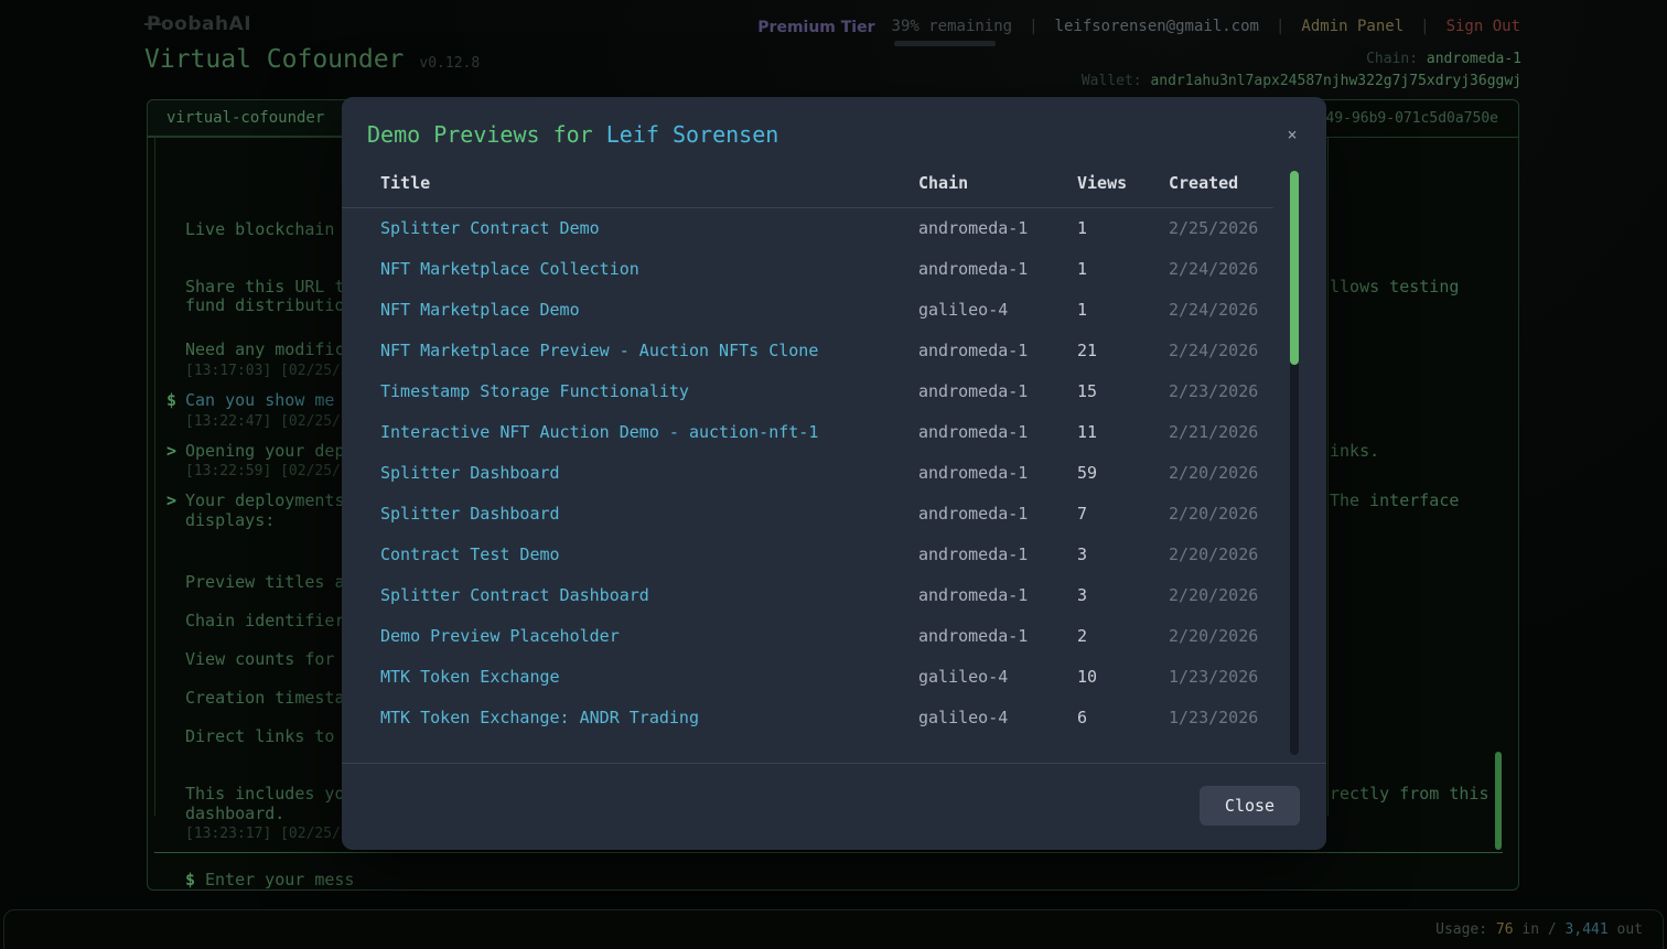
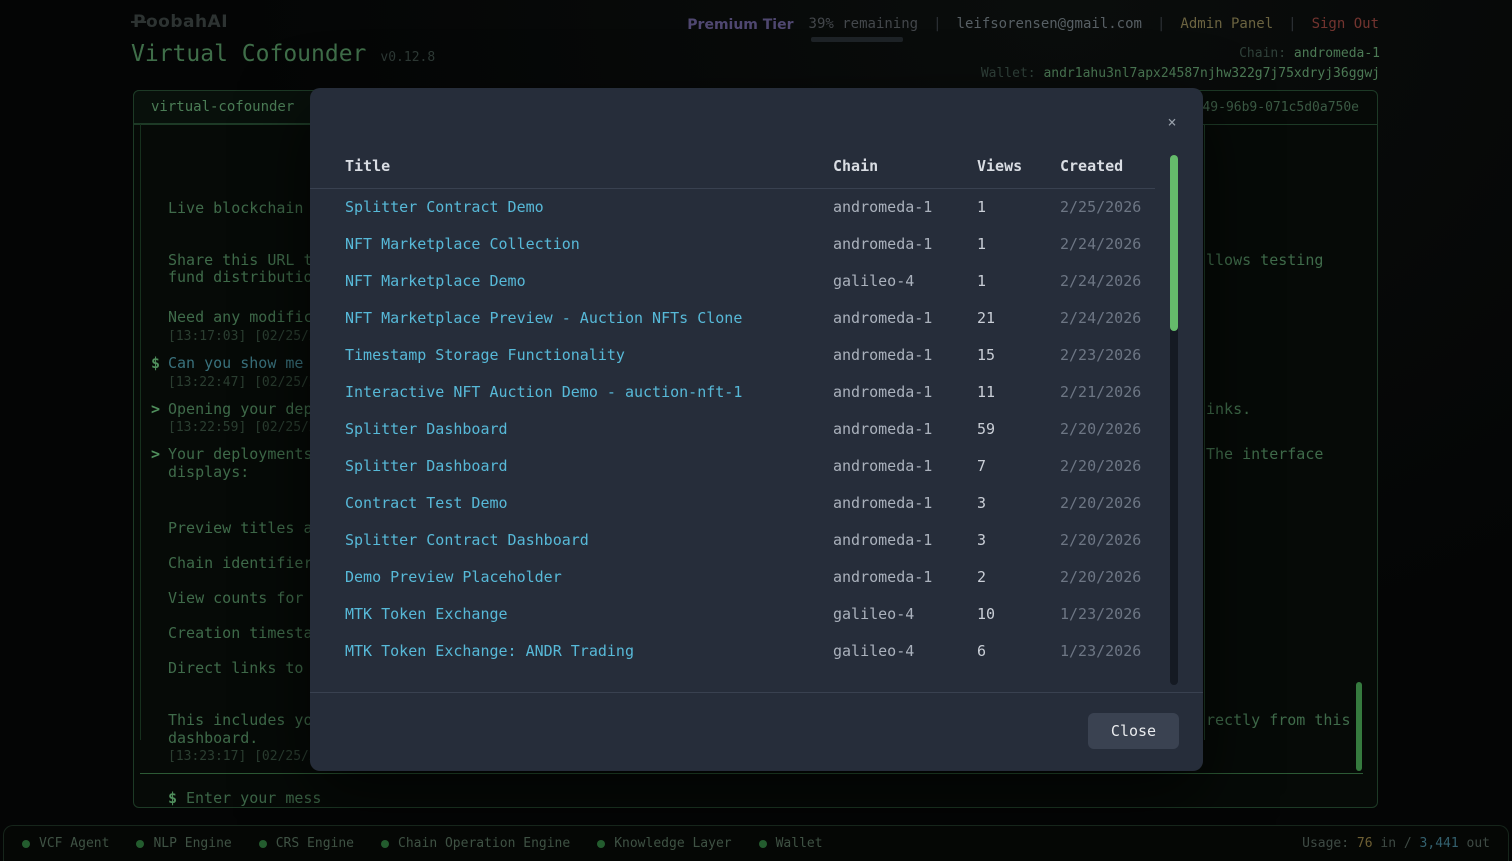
  oobahAI
  Virtual Cofounder v0.12.8
  Premium Tier
  39% remaining
  |
  leifsorensen@gmail.com
  |
  Admin Panel
  |
  Sign Out
  Chain: andromeda-1
  Wallet: andr1ahu3nl7apx24587njhw322g7j75xdryj36ggwj
  virtual-cofounder
  49-96b9-071c5d0a750e
  $
  Enter your mess
  Live blockchain
  Share this URL t
  llows testing
  fund distributio
  Need any modific
  [13:17:03] [02/25/
  $
  Can you show me
  [13:22:47] [02/25/
  >
  Opening your dep
  inks.
  [13:22:59] [02/25/
  >
  Your deployments
  The interface
  displays:
  Preview titles a
  Chain identifier
  View counts for
  Creation timesta
  Direct links to
  This includes yo
  rectly from this
  dashboard.
  [13:23:17] [02/25/
- Demo Previews for Leif Sorensen
  ×
  Title
  Chain
  Views
  Created
  Splitter Contract Demo
  andromeda-1
  1
  2/25/2026
  NFT Marketplace Collection
  andromeda-1
  1
  2/24/2026
  NFT Marketplace Demo
  galileo-4
  1
  2/24/2026
  NFT Marketplace Preview - Auction NFTs Clone
  andromeda-1
  21
  2/24/2026
  Timestamp Storage Functionality
  andromeda-1
  15
  2/23/2026
  Interactive NFT Auction Demo - auction-nft-1
  andromeda-1
  11
  2/21/2026
  Splitter Dashboard
  andromeda-1
  59
  2/20/2026
  Splitter Dashboard
  andromeda-1
  7
  2/20/2026
  Contract Test Demo
  andromeda-1
  3
  2/20/2026
  Splitter Contract Dashboard
  andromeda-1
  3
  2/20/2026
  Demo Preview Placeholder
  andromeda-1
  2
  2/20/2026
  MTK Token Exchange
  galileo-4
  10
  1/23/2026
  MTK Token Exchange: ANDR Trading
  galileo-4
  6
  1/23/2026
  Close
+ VCF Agent
+ NLP Engine
+ CRS Engine
+ Chain Operation Engine
+ Knowledge Layer
+ Wallet
  Usage: 76 in / 3,441 out
